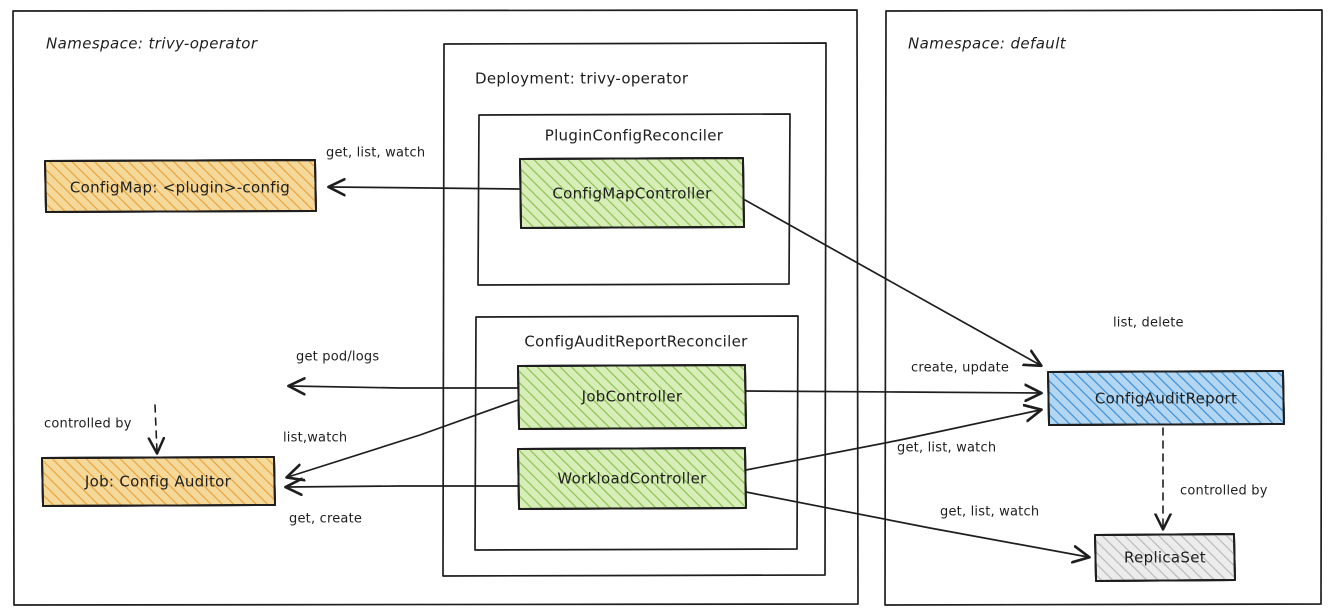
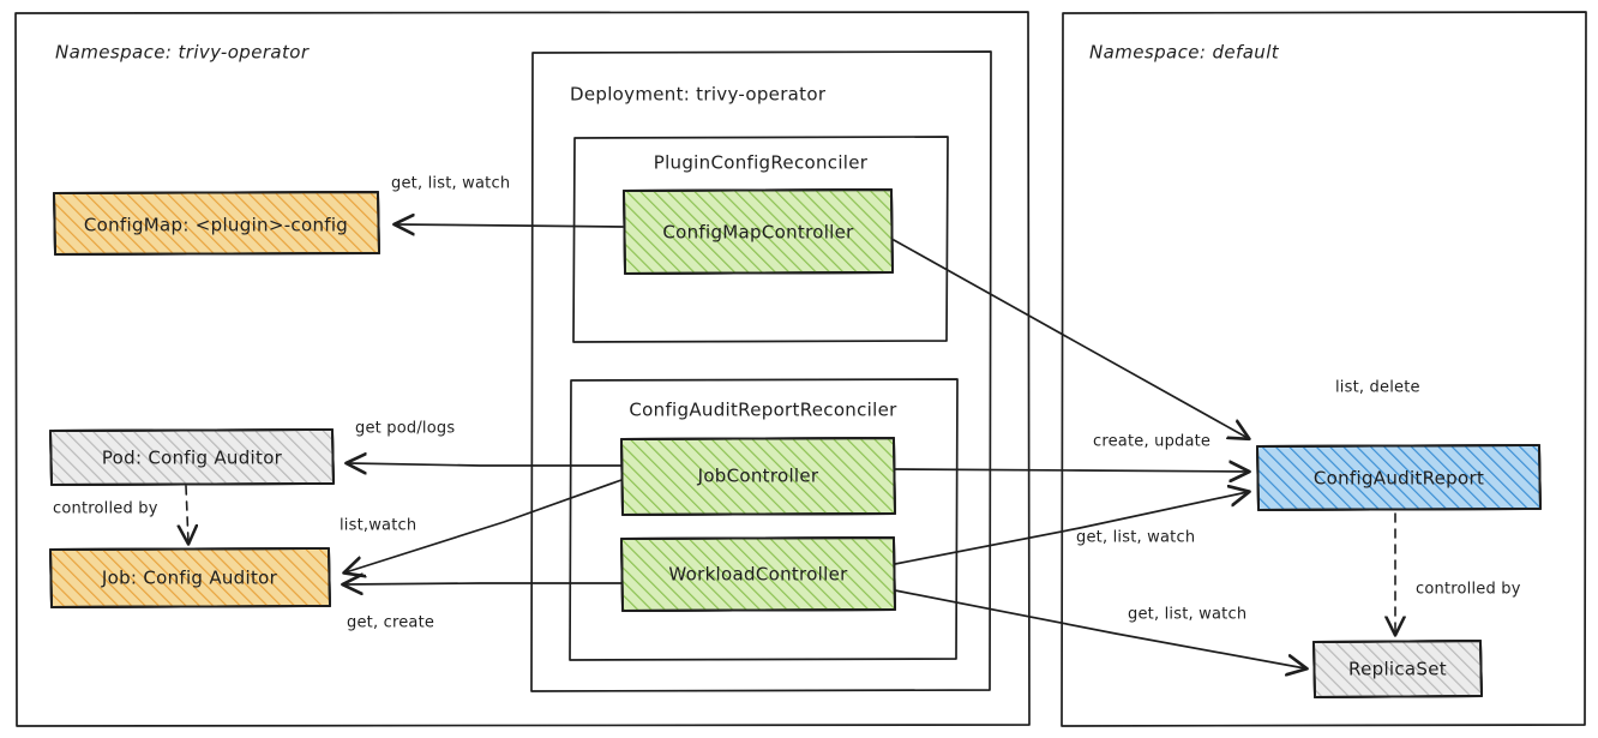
  Namespace: trivy-operator
  Namespace: default
  Deployment: trivy-operator
  PluginConfigReconciler
  ConfigAuditReportReconciler
  get, list, watch
  list, delete
  get pod/logs
  create, update
  list,watch
  get, create
  get, list, watch
  get, list, watch
  controlled by
  controlled by
  ConfigMap: <plugin>-config
+ Pod: Config Auditor
  Job: Config Auditor
  ConfigMapController
  JobController
  WorkloadController
  ConfigAuditReport
  ReplicaSet
